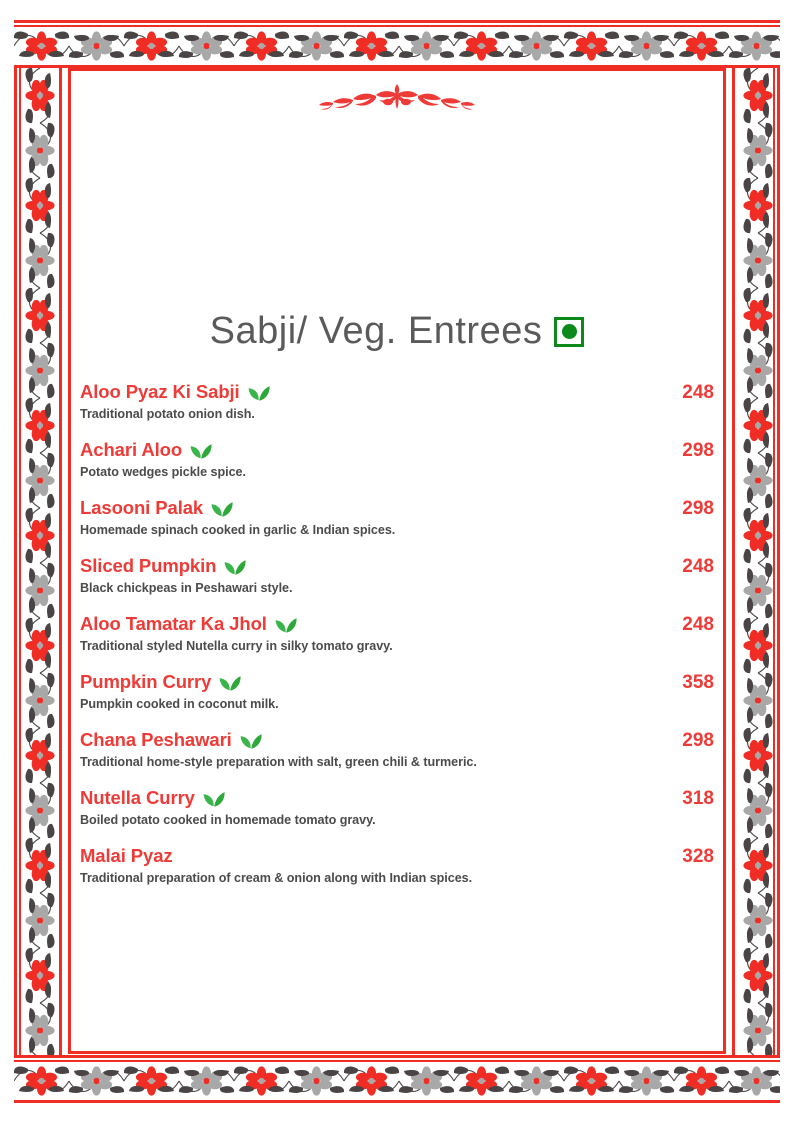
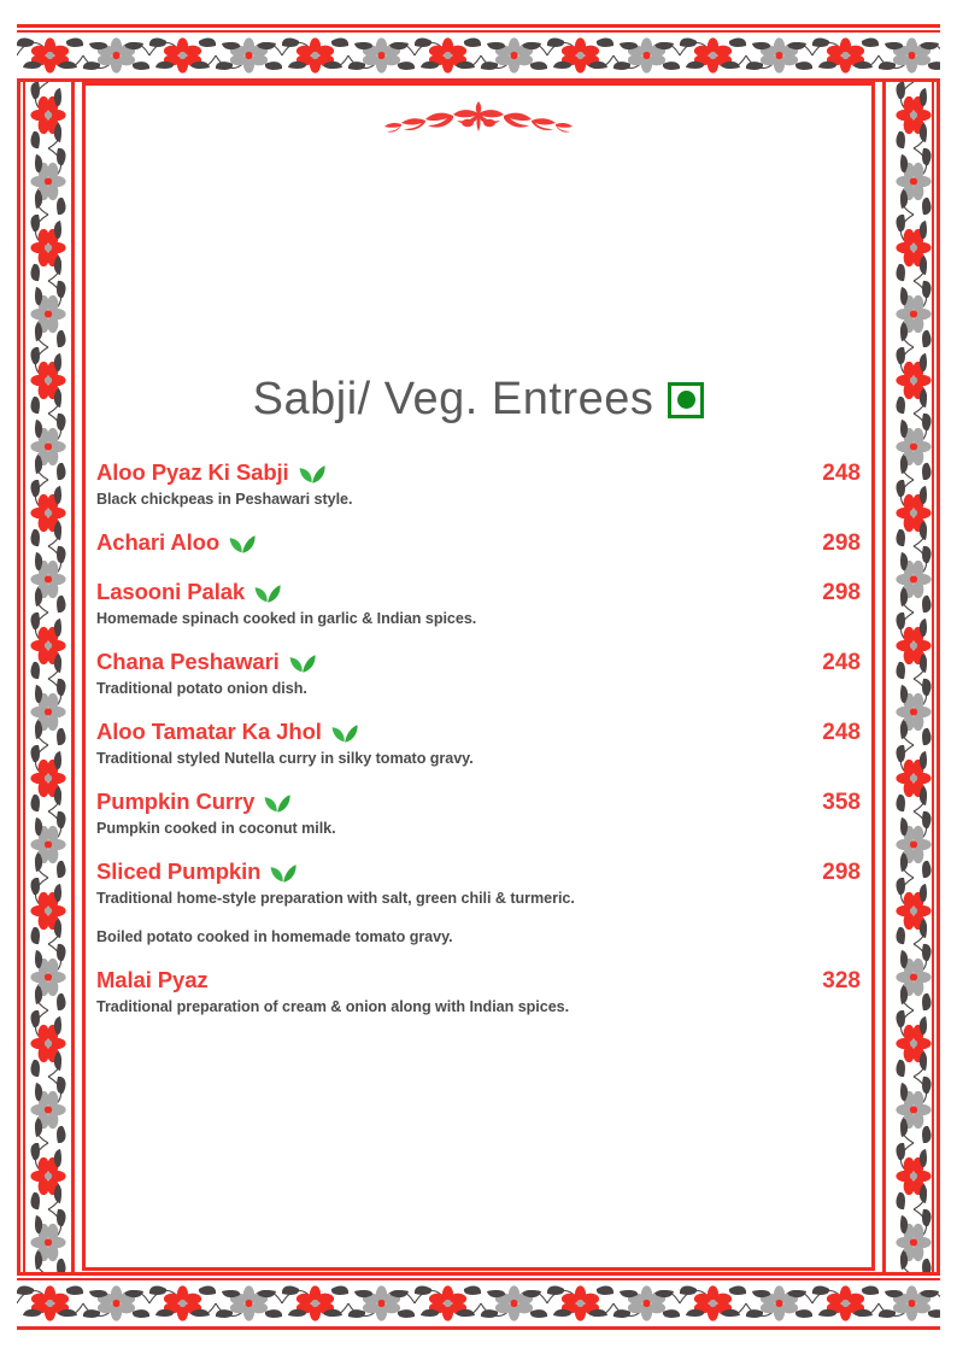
  Sabji/ Veg. Entrees
  Aloo Pyaz Ki Sabji
  248
- Traditional potato onion dish.
+ Black chickpeas in Peshawari style.
  Achari Aloo
  298
- Potato wedges pickle spice.
  Lasooni Palak
  298
  Homemade spinach cooked in garlic & Indian spices.
- Sliced Pumpkin
+ Chana Peshawari
  248
- Black chickpeas in Peshawari style.
+ Traditional potato onion dish.
  Aloo Tamatar Ka Jhol
  248
  Traditional styled Nutella curry in silky tomato gravy.
  Pumpkin Curry
  358
  Pumpkin cooked in coconut milk.
- Chana Peshawari
+ Sliced Pumpkin
  298
  Traditional home-style preparation with salt, green chili & turmeric.
- Nutella Curry
- 318
  Boiled potato cooked in homemade tomato gravy.
  Malai Pyaz
  328
  Traditional preparation of cream & onion along with Indian spices.
